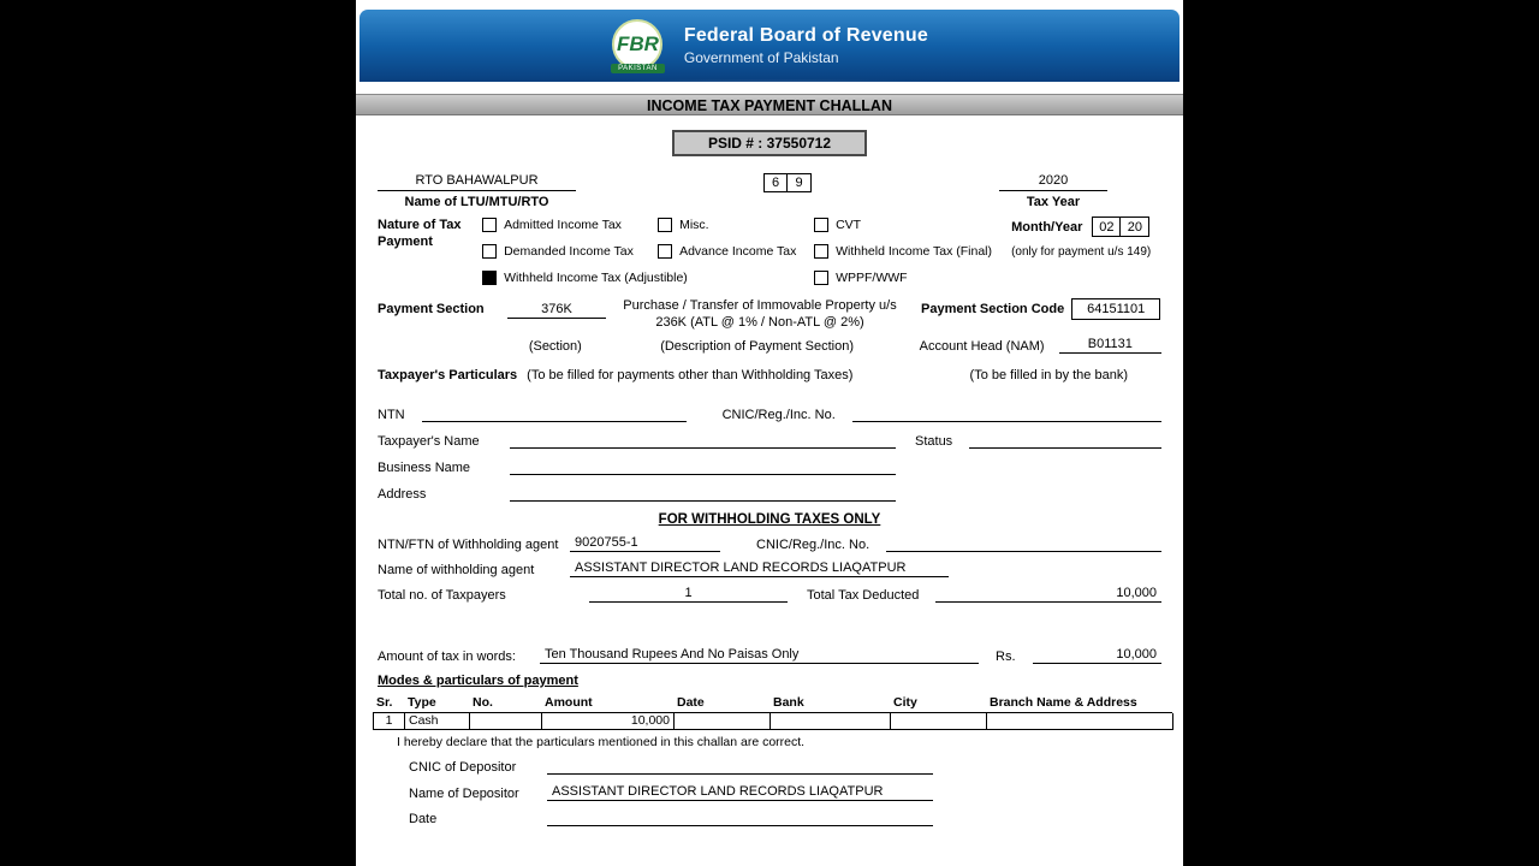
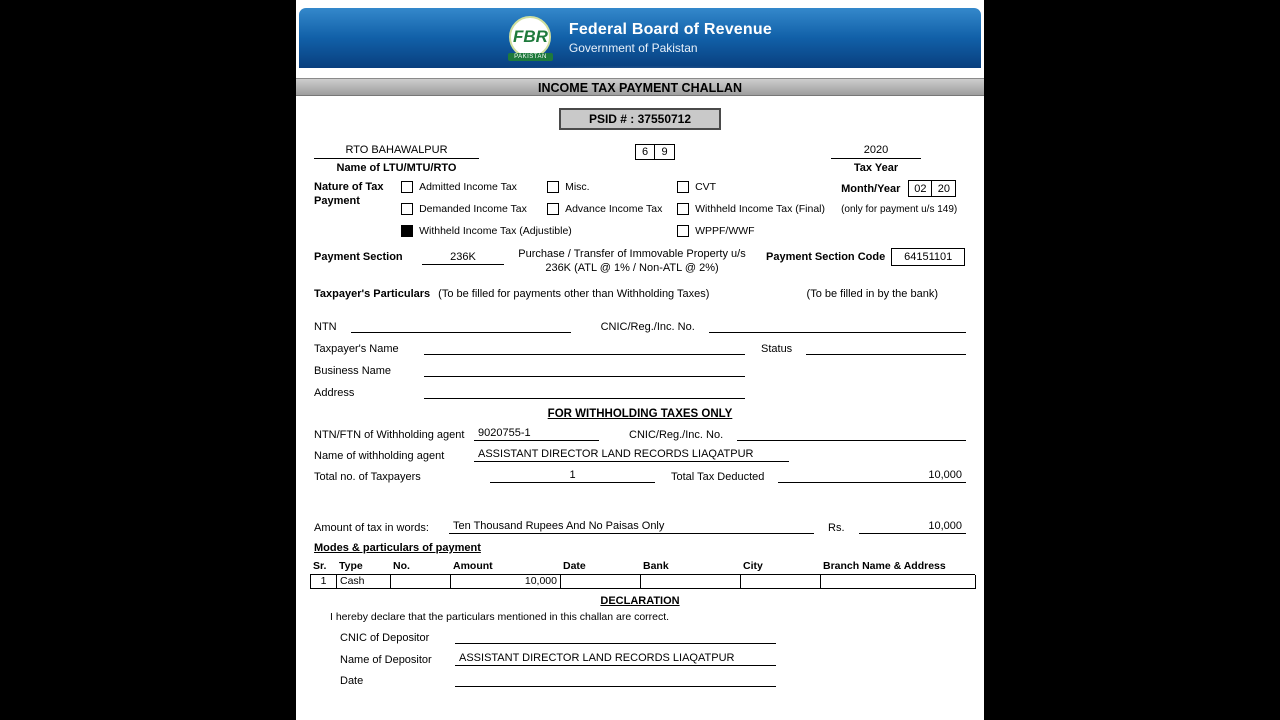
  FBR
  Federal Board of Revenue
  Government of Pakistan
  INCOME TAX PAYMENT CHALLAN
  PSID # : 37550712
  RTO BAHAWALPUR
  Name of LTU/MTU/RTO
  6
  9
  2020
  Tax Year
  Nature of Tax Payment
  Admitted Income Tax
  Misc.
  CVT
  Demanded Income Tax
  Advance Income Tax
  Withheld Income Tax (Final)
  Withheld Income Tax (Adjustible)
  WPPF/WWF
  Month/Year
  02
  20
  (only for payment u/s 149)
  Payment Section
- 376K
+ 236K
  Purchase / Transfer of Immovable Property u/s 236K (ATL @ 1% / Non-ATL @ 2%)
  Payment Section Code
  64151101
- (Section)
- (Description of Payment Section)
- Account Head (NAM)
- B01131
  Taxpayer's Particulars
  (To be filled for payments other than Withholding Taxes)
  (To be filled in by the bank)
  NTN
  CNIC/Reg./Inc. No.
  Taxpayer's Name
  Status
  Business Name
  Address
  FOR WITHHOLDING TAXES ONLY
  NTN/FTN of Withholding agent
  9020755-1
  CNIC/Reg./Inc. No.
  Name of withholding agent
  ASSISTANT DIRECTOR LAND RECORDS LIAQATPUR
  Total no. of Taxpayers
  1
  Total Tax Deducted
  10,000
  Amount of tax in words:
  Ten Thousand Rupees And No Paisas Only
  Rs.
  10,000
  Modes & particulars of payment
  Sr.
  Type
  No.
  Amount
  Date
  Bank
  City
  Branch Name & Address
  1
  Cash
  10,000
+ DECLARATION
  I hereby declare that the particulars mentioned in this challan are correct.
  CNIC of Depositor
  Name of Depositor
  ASSISTANT DIRECTOR LAND RECORDS LIAQATPUR
  Date
